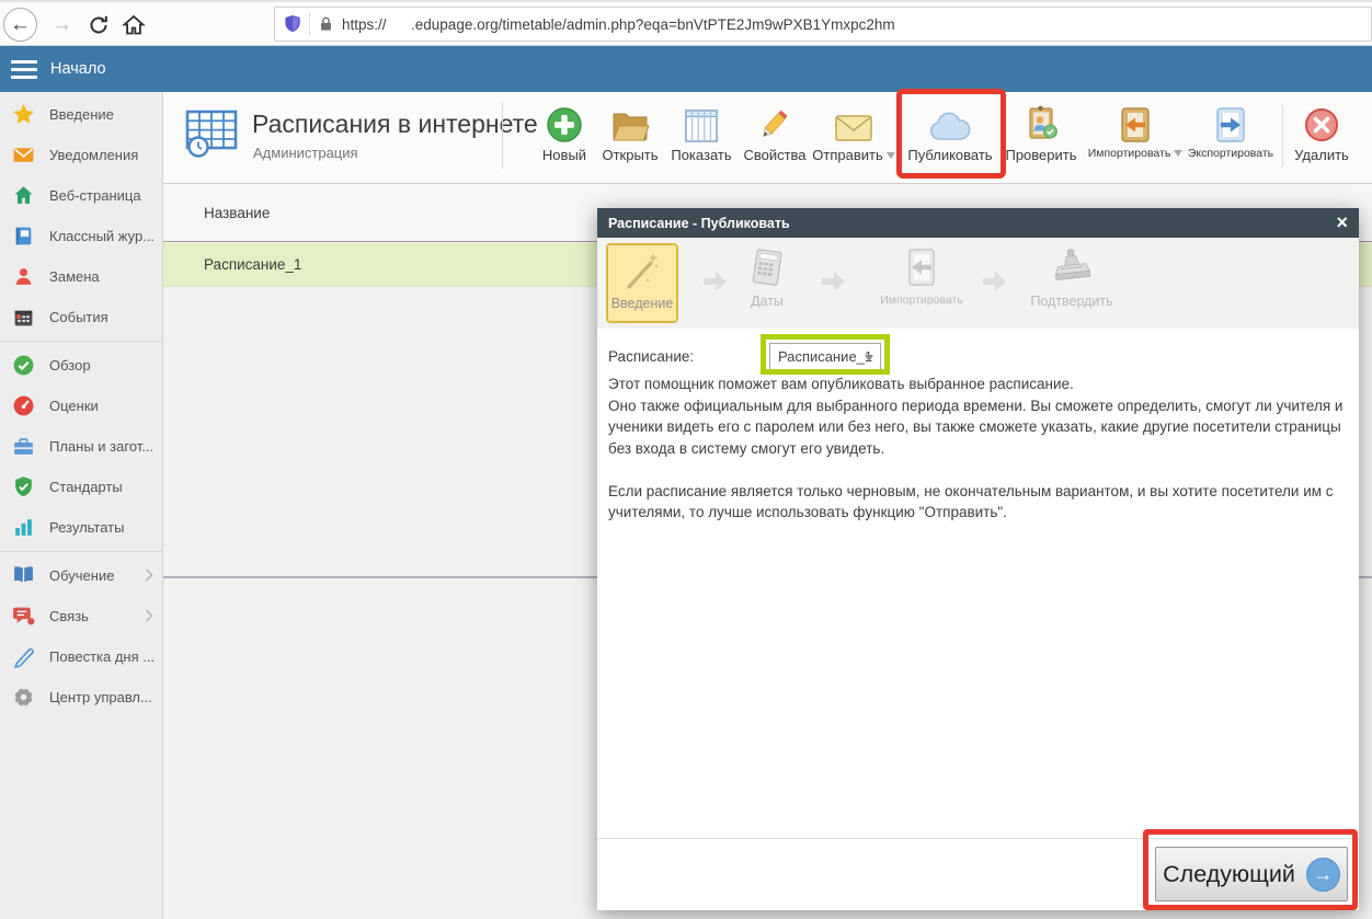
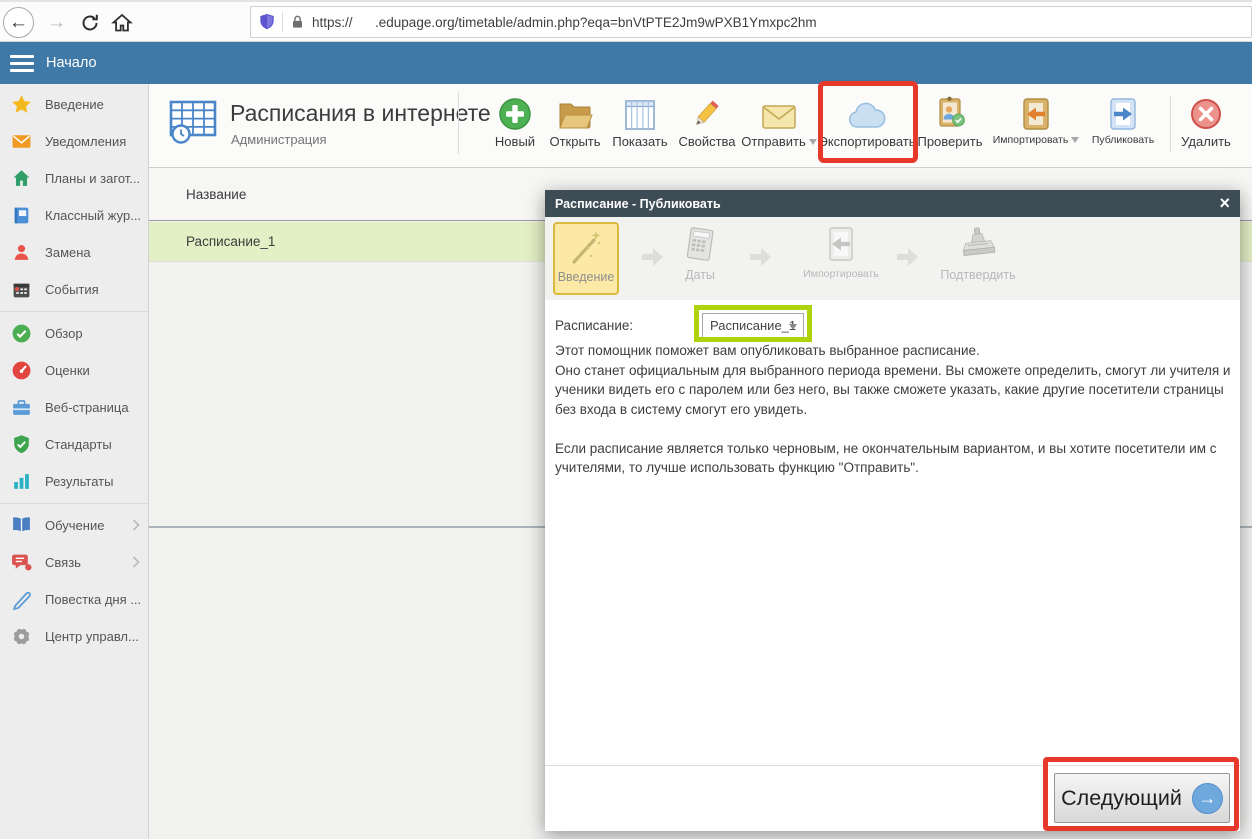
  ←
  →
  https:// .edupage.org/timetable/admin.php?eqa=bnVtPTE2Jm9wPXB1Ymxpc2hm
  Начало
  Введение
  Уведомления
- Веб-страница
+ Планы и загот...
  Классный жур...
  Замена
  События
  Обзор
  Оценки
- Планы и загот...
+ Веб-страница
  Стандарты
  Результаты
  Обучение
  Связь
  Повестка дня ...
  Центр управл...
  Расписания в интернете
  Администрация
  Новый
  Открыть
  Показать
  Свойства
  Отправить
- Публиковать
+ Экспортировать
  Проверить
  Импортировать
- Экспортировать
+ Публиковать
  Удалить
  Название
  Расписание_1
  Расписание - Публиковать
  ×
  Введение
  Даты
  Импортировать
  Подтвердить
  Расписание:
  Расписание_1
  Этот помощник поможет вам опубликовать выбранное расписание.
- Оно также официальным для выбранного периода времени. Вы сможете определить, смогут ли учителя и ученики видеть его с паролем или без него, вы также сможете указать, какие другие посетители страницы без входа в систему смогут его увидеть.
+ Оно станет официальным для выбранного периода времени. Вы сможете определить, смогут ли учителя и ученики видеть его с паролем или без него, вы также сможете указать, какие другие посетители страницы без входа в систему смогут его увидеть.
  Если расписание является только черновым, не окончательным вариантом, и вы хотите посетители им с учителями, то лучше использовать функцию "Отправить".
  Следующий
  →
